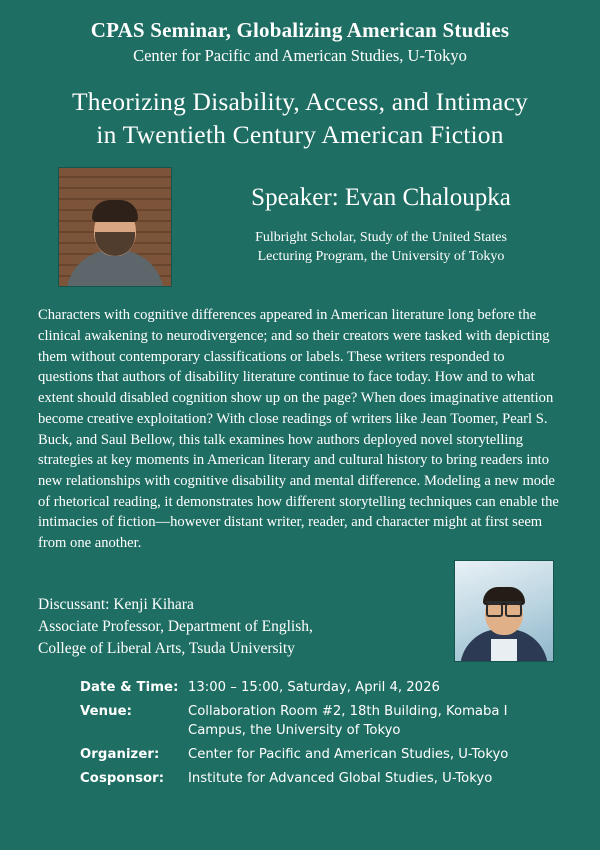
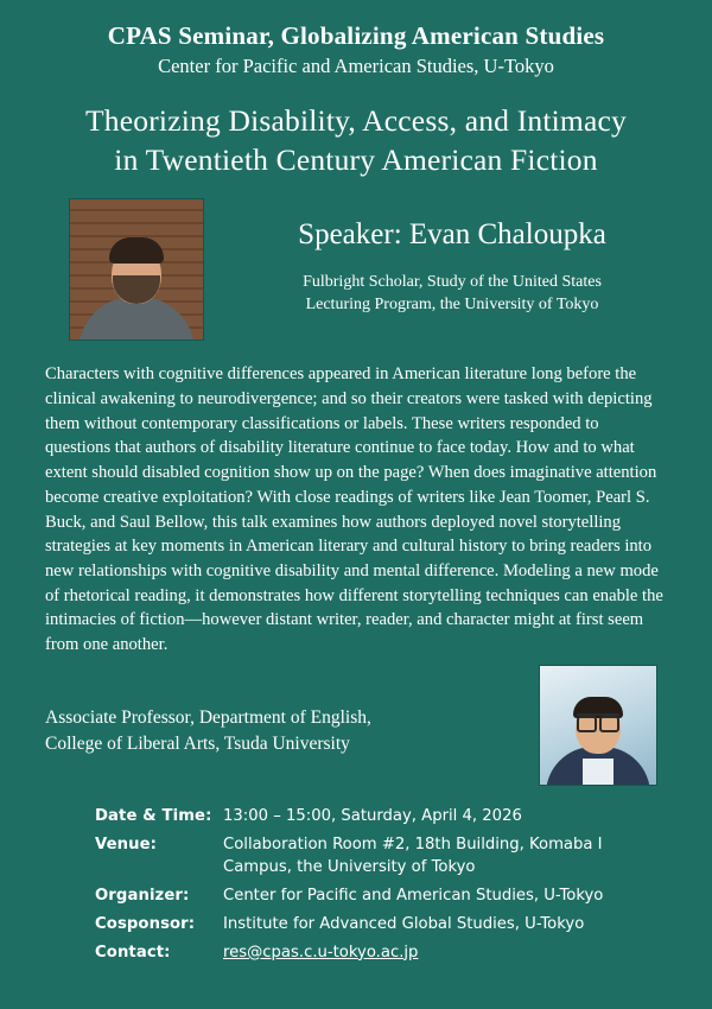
  CPAS Seminar, Globalizing American Studies
  Center for Pacific and American Studies, U-Tokyo
  Theorizing Disability, Access, and Intimacy
  in Twentieth Century American Fiction
  Speaker: Evan Chaloupka
  Fulbright Scholar, Study of the United States
  Lecturing Program, the University of Tokyo
  Characters with cognitive differences appeared in American literature long before the clinical awakening to neurodivergence; and so their creators were tasked with depicting them without contemporary classifications or labels. These writers responded to questions that authors of disability literature continue to face today. How and to what extent should disabled cognition show up on the page? When does imaginative attention become creative exploitation? With close readings of writers like Jean Toomer, Pearl S. Buck, and Saul Bellow, this talk examines how authors deployed novel storytelling strategies at key moments in American literary and cultural history to bring readers into new relationships with cognitive disability and mental difference. Modeling a new mode of rhetorical reading, it demonstrates how different storytelling techniques can enable the intimacies of fiction—however distant writer, reader, and character might at first seem from one another.
- Discussant: Kenji Kihara
  Associate Professor, Department of English,
  College of Liberal Arts, Tsuda University
  Date & Time:
  13:00 – 15:00, Saturday, April 4, 2026
  Venue:
  Collaboration Room #2, 18th Building, Komaba I
  Campus, the University of Tokyo
  Organizer:
  Center for Pacific and American Studies, U-Tokyo
  Cosponsor:
  Institute for Advanced Global Studies, U-Tokyo
+ Contact:
+ res@cpas.c.u-tokyo.ac.jp
